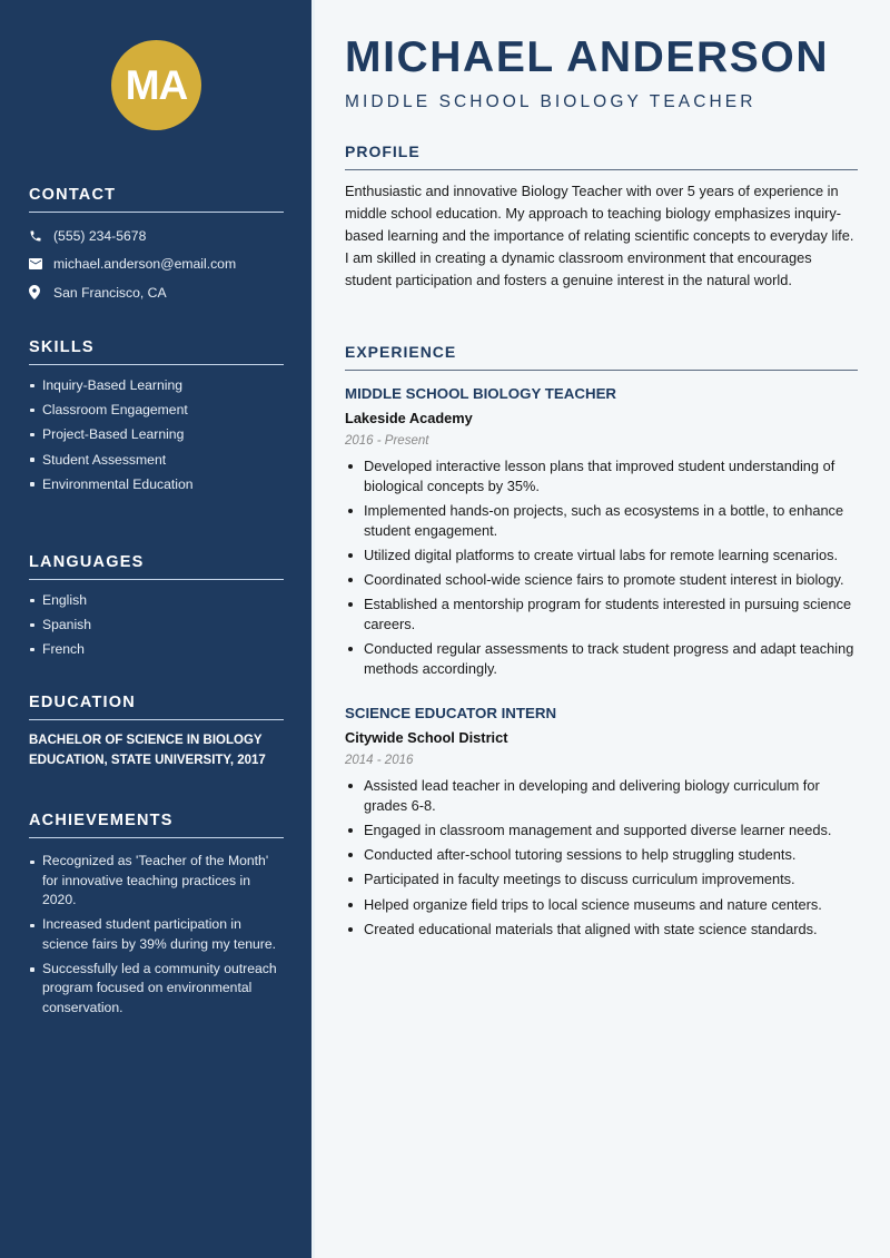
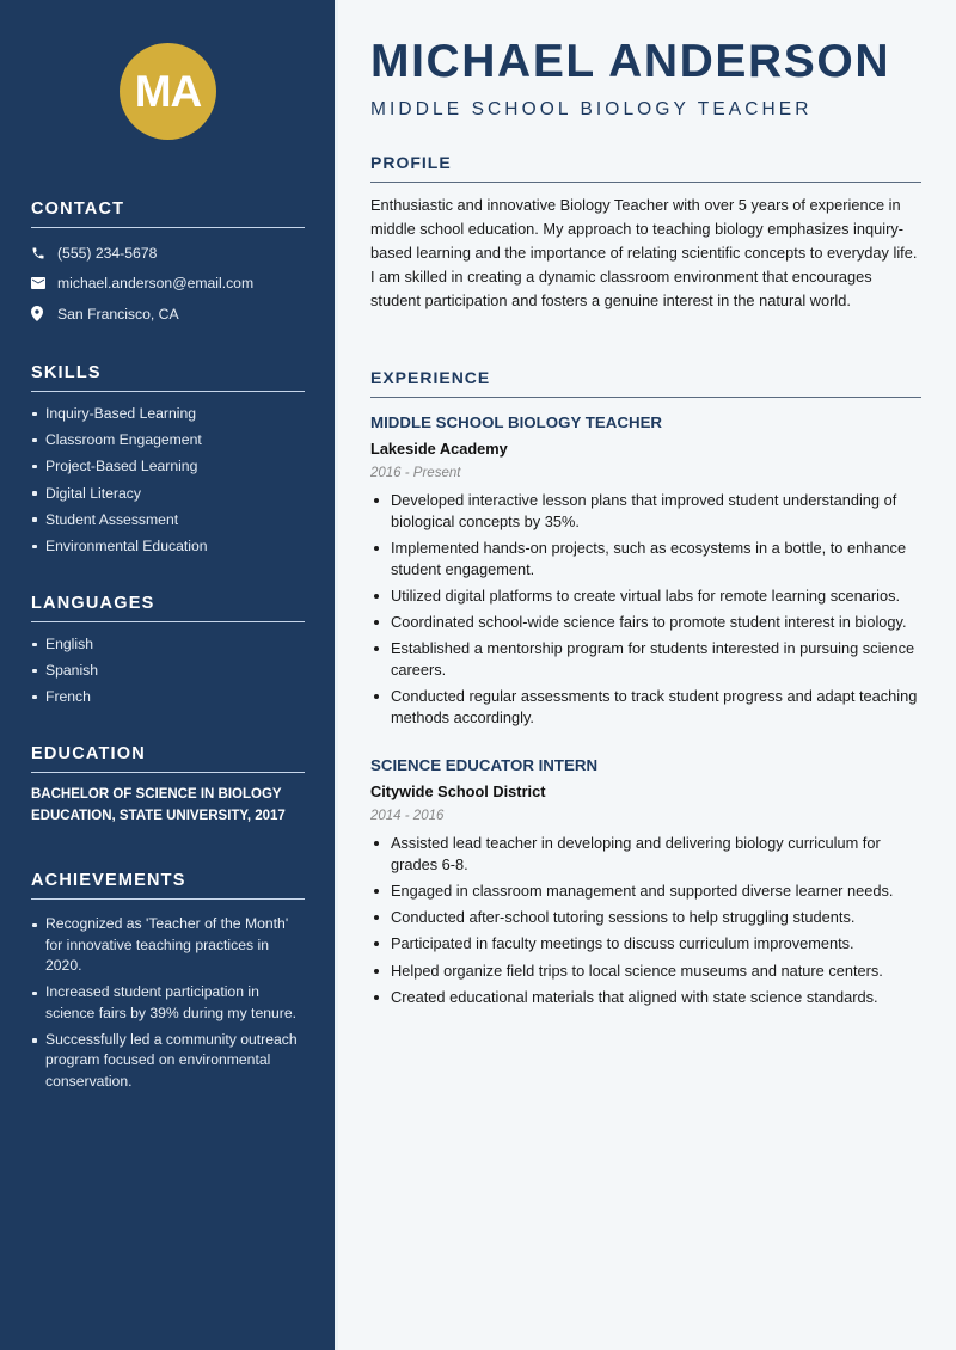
  MA
  CONTACT
  (555) 234-5678
  michael.anderson@email.com
  San Francisco, CA
  SKILLS
  Inquiry-Based Learning
  Classroom Engagement
  Project-Based Learning
+ Digital Literacy
  Student Assessment
  Environmental Education
  LANGUAGES
  English
  Spanish
  French
  EDUCATION
  BACHELOR OF SCIENCE IN BIOLOGY EDUCATION, STATE UNIVERSITY, 2017
  ACHIEVEMENTS
  Recognized as 'Teacher of the Month' for innovative teaching practices in 2020.
  Increased student participation in science fairs by 39% during my tenure.
  Successfully led a community outreach program focused on environmental conservation.
  MICHAEL ANDERSON
  MIDDLE SCHOOL BIOLOGY TEACHER
  PROFILE
  Enthusiastic and innovative Biology Teacher with over 5 years of experience in middle school education. My approach to teaching biology emphasizes inquiry-based learning and the importance of relating scientific concepts to everyday life. I am skilled in creating a dynamic classroom environment that encourages student participation and fosters a genuine interest in the natural world.
  EXPERIENCE
  MIDDLE SCHOOL BIOLOGY TEACHER
  Lakeside Academy
  2016 - Present
  Developed interactive lesson plans that improved student understanding of biological concepts by 35%.
  Implemented hands-on projects, such as ecosystems in a bottle, to enhance student engagement.
  Utilized digital platforms to create virtual labs for remote learning scenarios.
  Coordinated school-wide science fairs to promote student interest in biology.
  Established a mentorship program for students interested in pursuing science careers.
  Conducted regular assessments to track student progress and adapt teaching methods accordingly.
  SCIENCE EDUCATOR INTERN
  Citywide School District
  2014 - 2016
  Assisted lead teacher in developing and delivering biology curriculum for grades 6-8.
  Engaged in classroom management and supported diverse learner needs.
  Conducted after-school tutoring sessions to help struggling students.
  Participated in faculty meetings to discuss curriculum improvements.
  Helped organize field trips to local science museums and nature centers.
  Created educational materials that aligned with state science standards.
